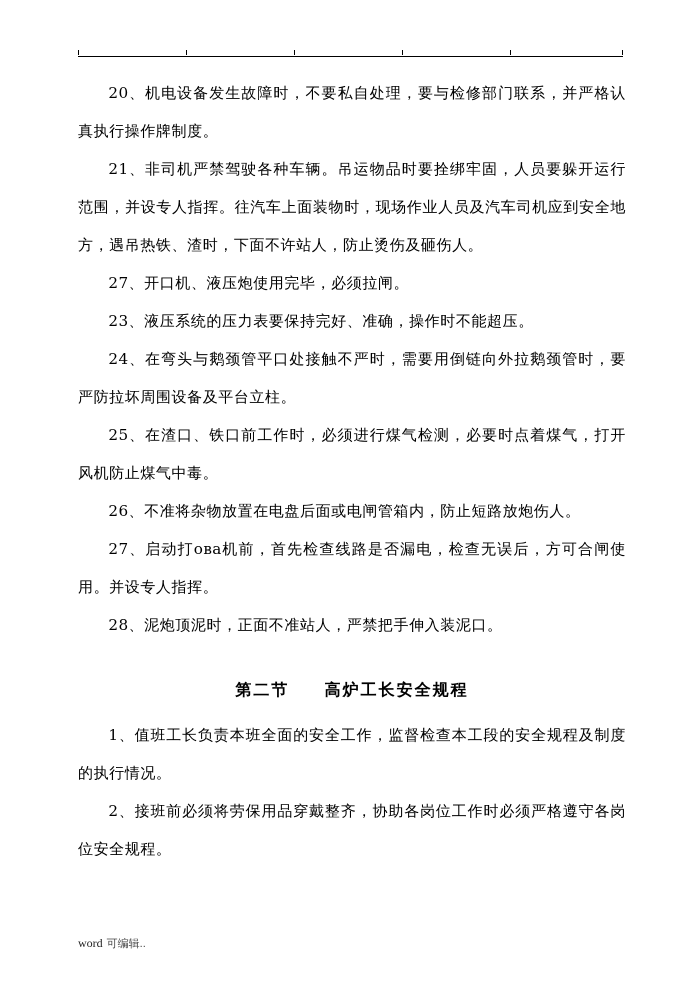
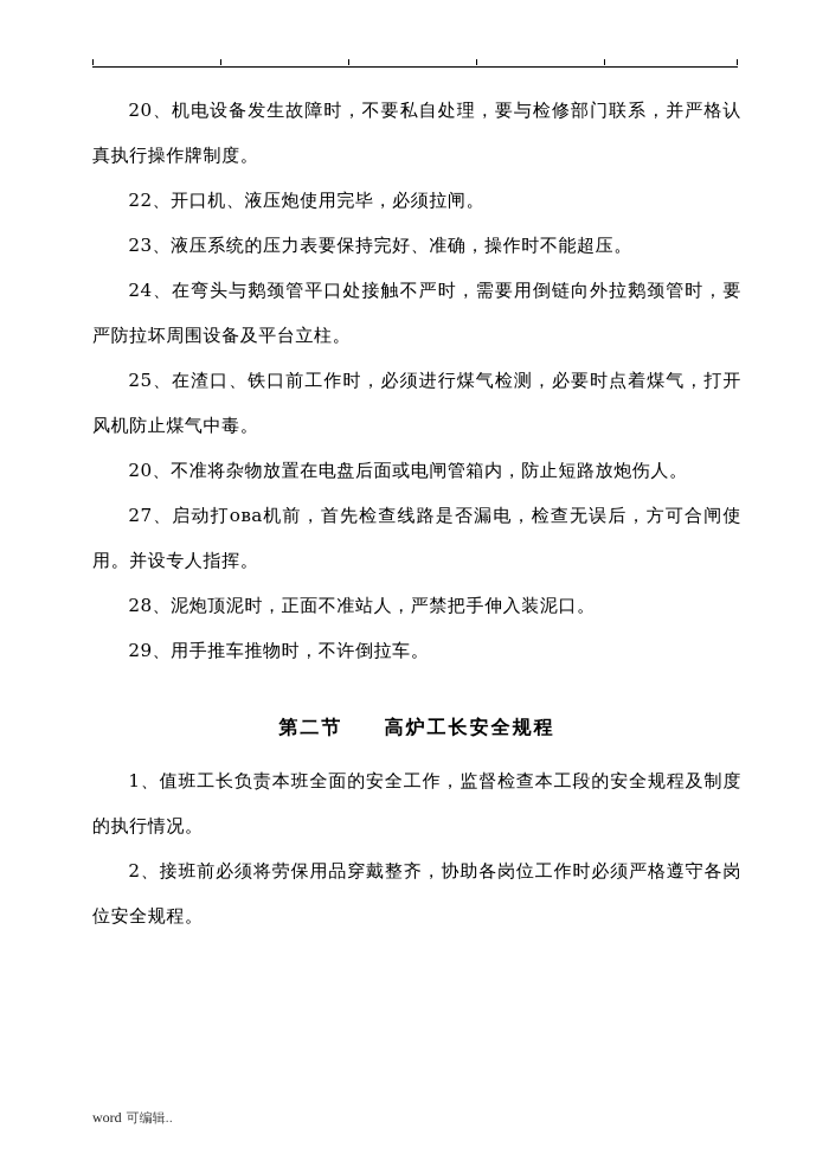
  20、机电设备发生故障时，不要私自处理，要与检修部门联系，并严格认真执行操作牌制度。
- 21、非司机严禁驾驶各种车辆。吊运物品时要拴绑牢固，人员要躲开运行范围，并设专人指挥。往汽车上面装物时，现场作业人员及汽车司机应到安全地方，遇吊热铁、渣时，下面不许站人，防止烫伤及砸伤人。
- 27、开口机、液压炮使用完毕，必须拉闸。
+ 22、开口机、液压炮使用完毕，必须拉闸。
  23、液压系统的压力表要保持完好、准确，操作时不能超压。
  24、在弯头与鹅颈管平口处接触不严时，需要用倒链向外拉鹅颈管时，要严防拉坏周围设备及平台立柱。
  25、在渣口、铁口前工作时，必须进行煤气检测，必要时点着煤气，打开风机防止煤气中毒。
- 26、不准将杂物放置在电盘后面或电闸管箱内，防止短路放炮伤人。
+ 20、不准将杂物放置在电盘后面或电闸管箱内，防止短路放炮伤人。
  27、启动打ова机前，首先检查线路是否漏电，检查无误后，方可合闸使用。并设专人指挥。
  28、泥炮顶泥时，正面不准站人，严禁把手伸入装泥口。
+ 29、用手推车推物时，不许倒拉车。
  第二节 高炉工长安全规程
  1、值班工长负责本班全面的安全工作，监督检查本工段的安全规程及制度的执行情况。
  2、接班前必须将劳保用品穿戴整齐，协助各岗位工作时必须严格遵守各岗位安全规程。
  word 可编辑..
